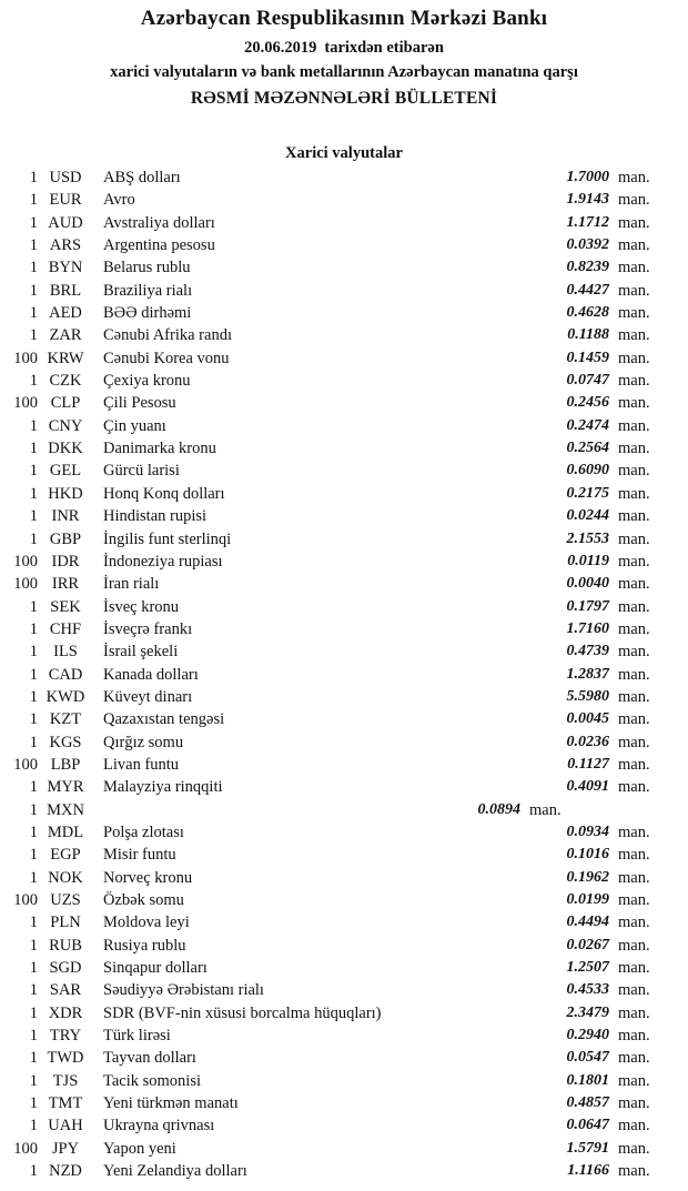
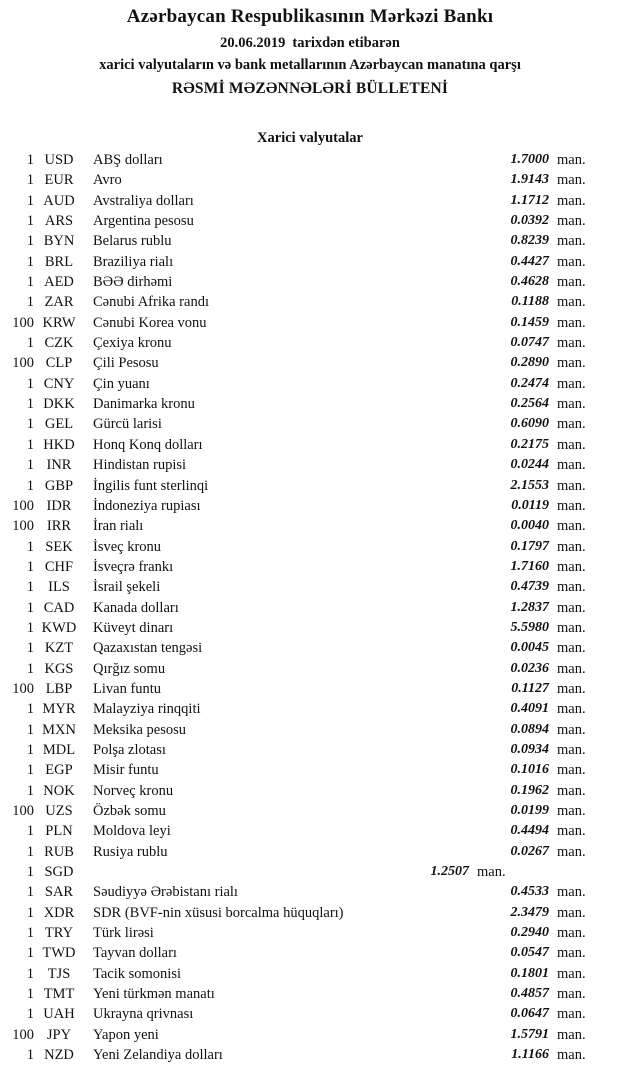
  Azərbaycan Respublikasının Mərkəzi Bankı
  20.06.2019 tarixdən etibarən
  xarici valyutaların və bank metallarının Azərbaycan manatına qarşı
  RƏSMİ MƏZƏNNƏLƏRİ BÜLLETENİ
  Xarici valyutalar
  1
  USD
  ABŞ dolları
  1.7000
  man.
  1
  EUR
  Avro
  1.9143
  man.
  1
  AUD
  Avstraliya dolları
  1.1712
  man.
  1
  ARS
  Argentina pesosu
  0.0392
  man.
  1
  BYN
  Belarus rublu
  0.8239
  man.
  1
  BRL
  Braziliya rialı
  0.4427
  man.
  1
  AED
  BƏƏ dirhəmi
  0.4628
  man.
  1
  ZAR
  Cənubi Afrika randı
  0.1188
  man.
  100
  KRW
  Cənubi Korea vonu
  0.1459
  man.
  1
  CZK
  Çexiya kronu
  0.0747
  man.
  100
  CLP
  Çili Pesosu
- 0.2456
+ 0.2890
  man.
  1
  CNY
  Çin yuanı
  0.2474
  man.
  1
  DKK
  Danimarka kronu
  0.2564
  man.
  1
  GEL
  Gürcü larisi
  0.6090
  man.
  1
  HKD
  Honq Konq dolları
  0.2175
  man.
  1
  INR
  Hindistan rupisi
  0.0244
  man.
  1
  GBP
  İngilis funt sterlinqi
  2.1553
  man.
  100
  IDR
  İndoneziya rupiası
  0.0119
  man.
  100
  IRR
  İran rialı
  0.0040
  man.
  1
  SEK
  İsveç kronu
  0.1797
  man.
  1
  CHF
  İsveçrə frankı
  1.7160
  man.
  1
  ILS
  İsrail şekeli
  0.4739
  man.
  1
  CAD
  Kanada dolları
  1.2837
  man.
  1
  KWD
  Küveyt dinarı
  5.5980
  man.
  1
  KZT
  Qazaxıstan tengəsi
  0.0045
  man.
  1
  KGS
  Qırğız somu
  0.0236
  man.
  100
  LBP
  Livan funtu
  0.1127
  man.
  1
  MYR
  Malayziya rinqqiti
  0.4091
  man.
  1
  MXN
+ Meksika pesosu
  0.0894
  man.
  1
  MDL
  Polşa zlotası
  0.0934
  man.
  1
  EGP
  Misir funtu
  0.1016
  man.
  1
  NOK
  Norveç kronu
  0.1962
  man.
  100
  UZS
  Özbək somu
  0.0199
  man.
  1
  PLN
  Moldova leyi
  0.4494
  man.
  1
  RUB
  Rusiya rublu
  0.0267
  man.
  1
  SGD
- Sinqapur dolları
  1.2507
  man.
  1
  SAR
  Səudiyyə Ərəbistanı rialı
  0.4533
  man.
  1
  XDR
  SDR (BVF-nin xüsusi borcalma hüquqları)
  2.3479
  man.
  1
  TRY
  Türk lirəsi
  0.2940
  man.
  1
  TWD
  Tayvan dolları
  0.0547
  man.
  1
  TJS
  Tacik somonisi
  0.1801
  man.
  1
  TMT
  Yeni türkmən manatı
  0.4857
  man.
  1
  UAH
  Ukrayna qrivnası
  0.0647
  man.
  100
  JPY
  Yapon yeni
  1.5791
  man.
  1
  NZD
  Yeni Zelandiya dolları
  1.1166
  man.
